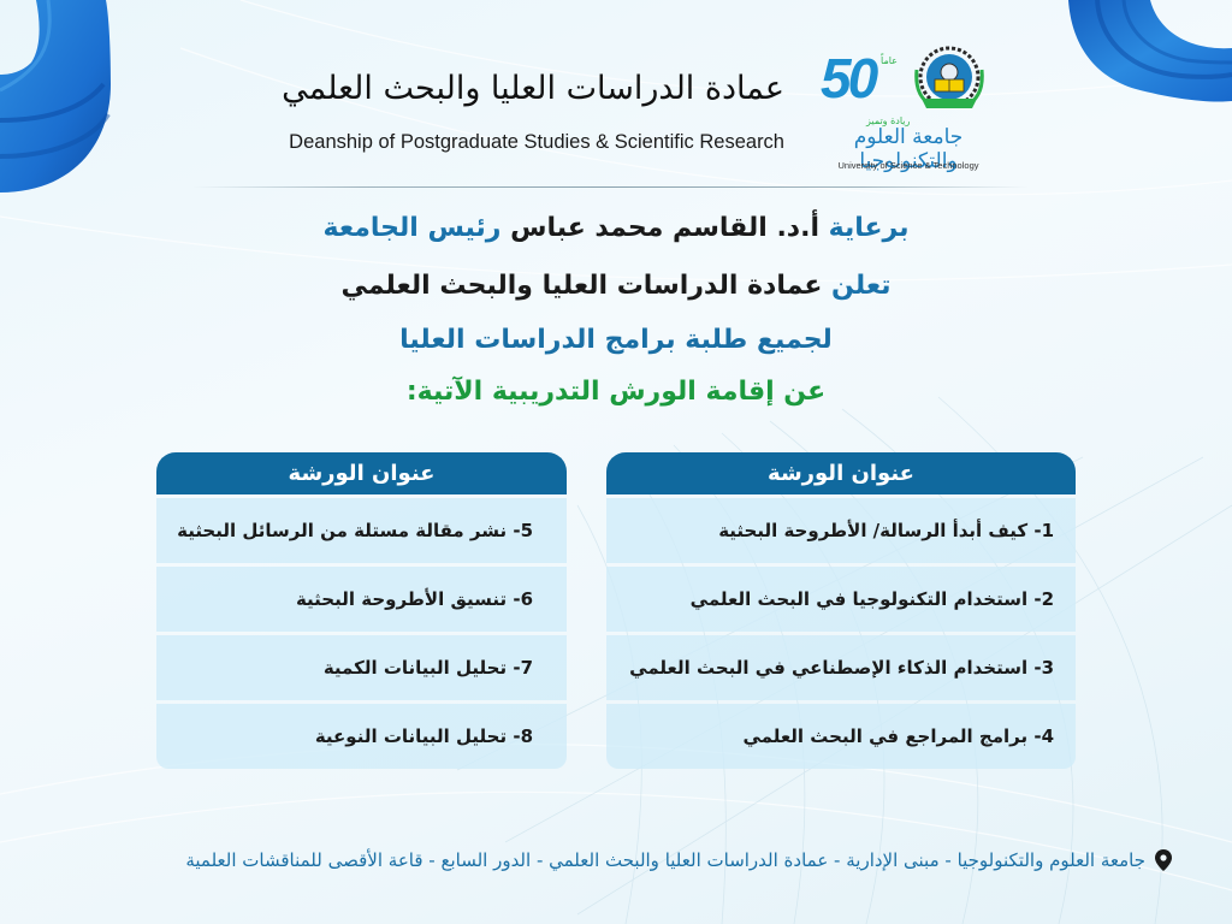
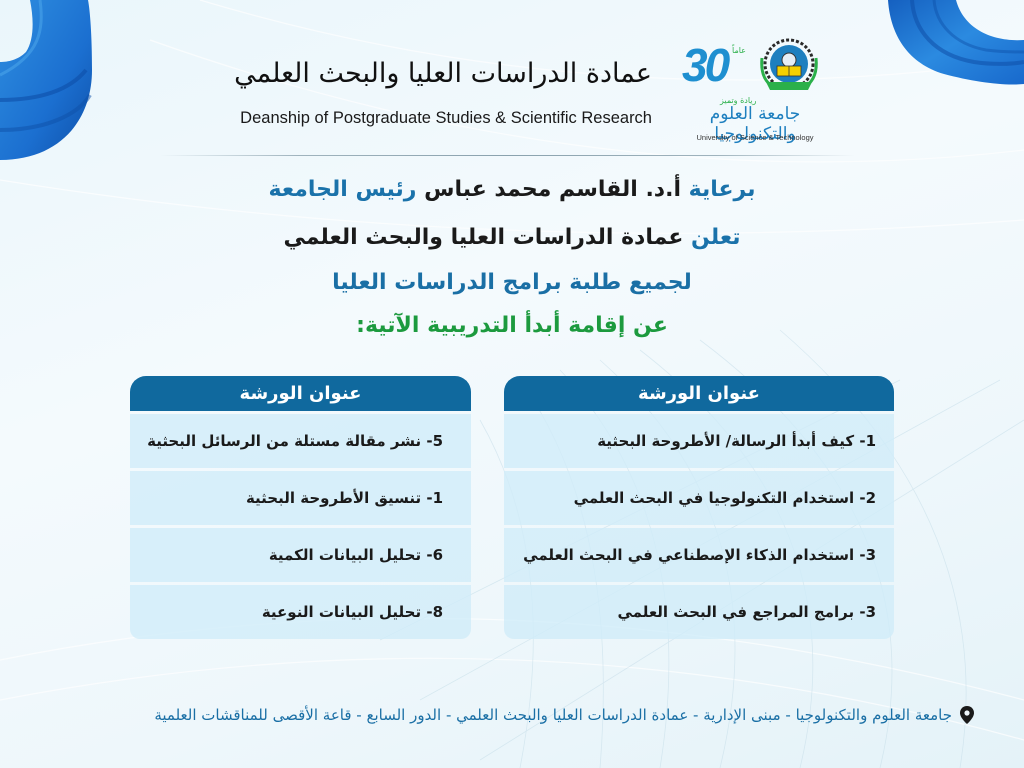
  عمادة الدراسات العليا والبحث العلمي
  Deanship of Postgraduate Studies & Scientific Research
- 50
+ 30
  عاماً
  ريادة وتميز
  جامعة العلوم والتكنولوجيا
  University of Science & Technology
  برعاية أ.د. القاسم محمد عباس رئيس الجامعة
  تعلن عمادة الدراسات العليا والبحث العلمي
  لجميع طلبة برامج الدراسات العليا
- عن إقامة الورش التدريبية الآتية:
+ عن إقامة أبدأ التدريبية الآتية:
  عنوان الورشة
  1- كيف أبدأ الرسالة/ الأطروحة البحثية
  2- استخدام التكنولوجيا في البحث العلمي
  3- استخدام الذكاء الإصطناعي في البحث العلمي
- 4- برامج المراجع في البحث العلمي
+ 3- برامج المراجع في البحث العلمي
  عنوان الورشة
  5- نشر مقالة مستلة من الرسائل البحثية
- 6- تنسيق الأطروحة البحثية
+ 1- تنسيق الأطروحة البحثية
- 7- تحليل البيانات الكمية
+ 6- تحليل البيانات الكمية
  8- تحليل البيانات النوعية
  جامعة العلوم والتكنولوجيا - مبنى الإدارية - عمادة الدراسات العليا والبحث العلمي - الدور السابع - قاعة الأقصى للمناقشات العلمية
